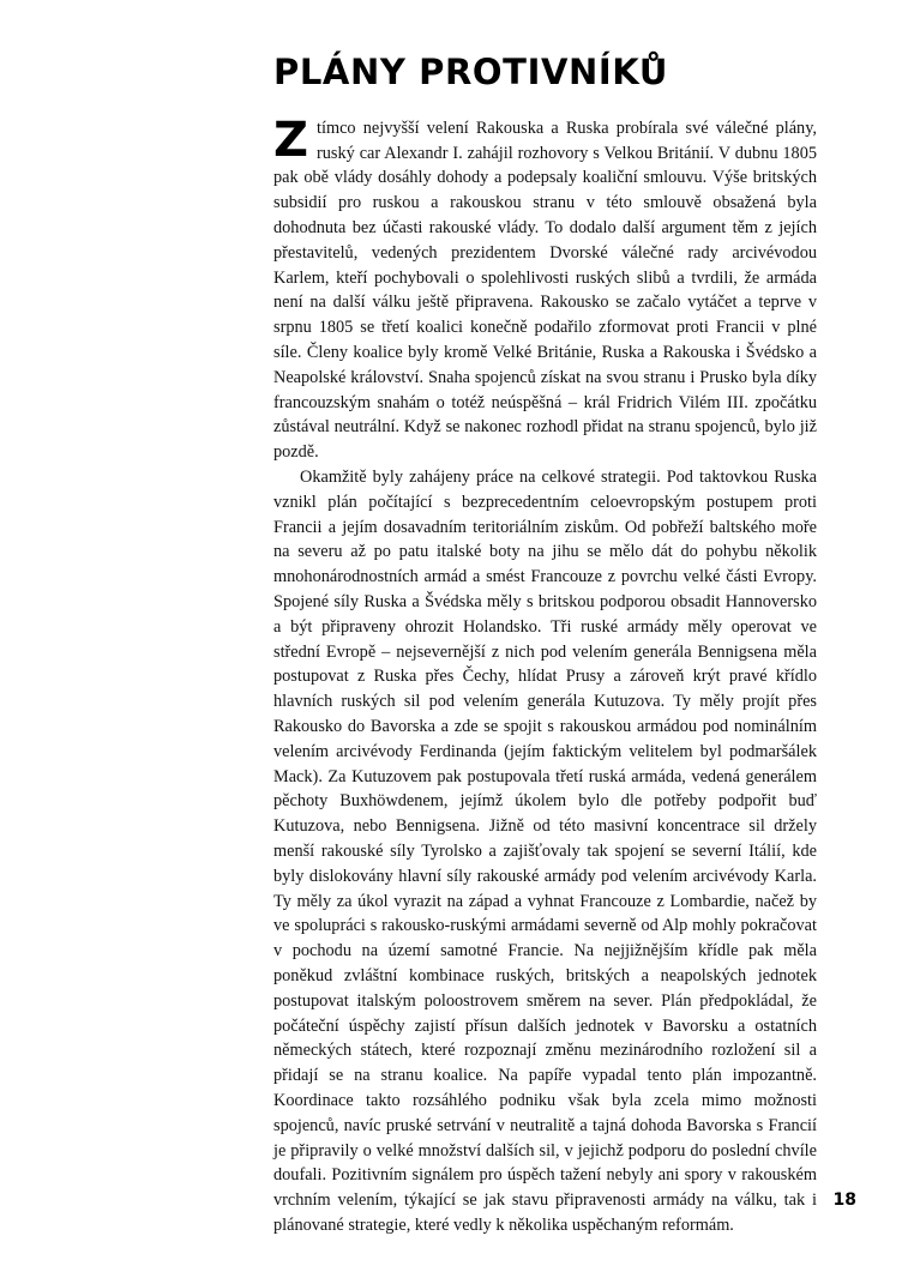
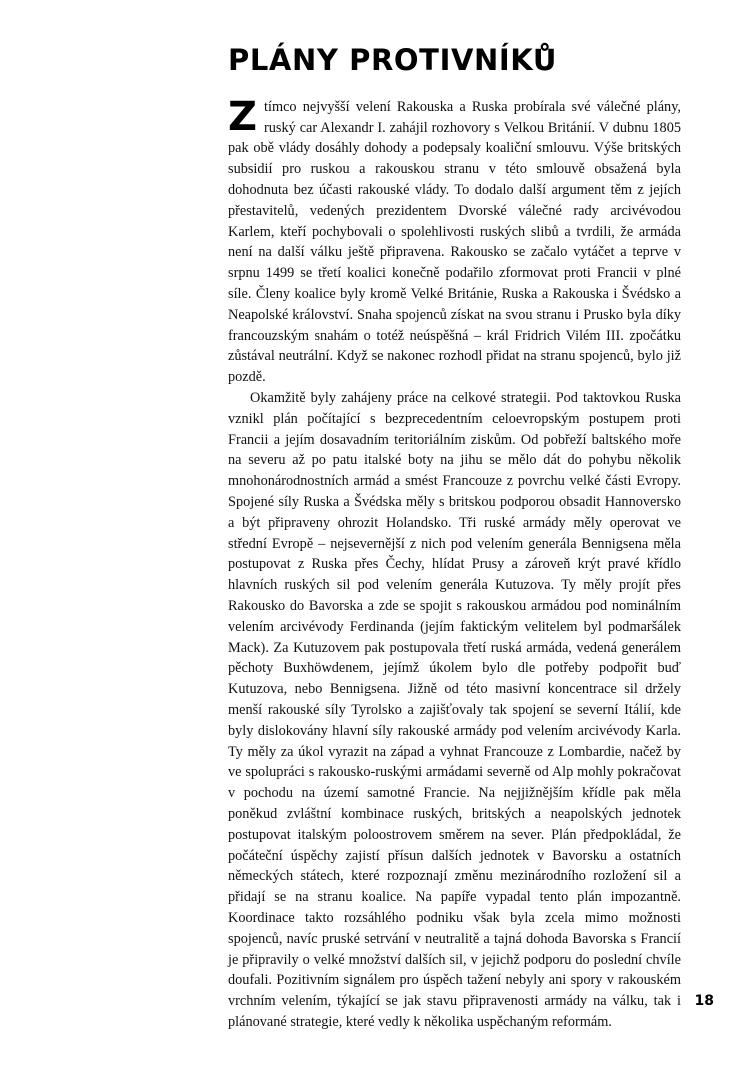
  PLÁNY PROTIVNÍKŮ
  Z
- tímco nejvyšší velení Rakouska a Ruska probírala své válečné plány, ruský car Alexandr I. zahájil rozhovory s Velkou Británií. V dubnu 1805 pak obě vlády dosáhly dohody a podepsaly koaliční smlouvu. Výše britských subsidií pro ruskou a rakouskou stranu v této smlouvě obsažená byla dohodnuta bez účasti rakouské vlády. To dodalo další argument těm z jejích přestavitelů, vedených prezidentem Dvorské válečné rady arcivévodou Karlem, kteří pochybovali o spolehlivosti ruských slibů a tvrdili, že armáda není na další válku ještě připravena. Rakousko se začalo vytáčet a teprve v srpnu 1805 se třetí koalici konečně podařilo zformovat proti Francii v plné síle. Členy koalice byly kromě Velké Británie, Ruska a Rakouska i Švédsko a Neapolské království. Snaha spojenců získat na svou stranu i Prusko byla díky francouzským snahám o totéž neúspěšná – král Fridrich Vilém III. zpočátku zůstával neutrální. Když se nakonec rozhodl přidat na stranu spojenců, bylo již pozdě.
+ tímco nejvyšší velení Rakouska a Ruska probírala své válečné plány, ruský car Alexandr I. zahájil rozhovory s Velkou Británií. V dubnu 1805 pak obě vlády dosáhly dohody a podepsaly koaliční smlouvu. Výše britských subsidií pro ruskou a rakouskou stranu v této smlouvě obsažená byla dohodnuta bez účasti rakouské vlády. To dodalo další argument těm z jejích přestavitelů, vedených prezidentem Dvorské válečné rady arcivévodou Karlem, kteří pochybovali o spolehlivosti ruských slibů a tvrdili, že armáda není na další válku ještě připravena. Rakousko se začalo vytáčet a teprve v srpnu 1499 se třetí koalici konečně podařilo zformovat proti Francii v plné síle. Členy koalice byly kromě Velké Británie, Ruska a Rakouska i Švédsko a Neapolské království. Snaha spojenců získat na svou stranu i Prusko byla díky francouzským snahám o totéž neúspěšná – král Fridrich Vilém III. zpočátku zůstával neutrální. Když se nakonec rozhodl přidat na stranu spojenců, bylo již pozdě.
  Okamžitě byly zahájeny práce na celkové strategii. Pod taktovkou Ruska vznikl plán počítající s bezprecedentním celoevropským postupem proti Francii a jejím dosavadním teritoriálním ziskům. Od pobřeží baltského moře na severu až po patu italské boty na jihu se mělo dát do pohybu několik mnohonárodnostních armád a smést Francouze z povrchu velké části Evropy. Spojené síly Ruska a Švédska měly s britskou podporou obsadit Hannoversko a být připraveny ohrozit Holandsko. Tři ruské armády měly operovat ve střední Evropě – nejsevernější z nich pod velením generála Bennigsena měla postupovat z Ruska přes Čechy, hlídat Prusy a zároveň krýt pravé křídlo hlavních ruských sil pod velením generála Kutuzova. Ty měly projít přes Rakousko do Bavorska a zde se spojit s rakouskou armádou pod nominálním velením arcivévody Ferdinanda (jejím faktickým velitelem byl podmaršálek Mack). Za Kutuzovem pak postupovala třetí ruská armáda, vedená generálem pěchoty Buxhöwdenem, jejímž úkolem bylo dle potřeby podpořit buď Kutuzova, nebo Bennigsena. Jižně od této masivní koncentrace sil držely menší rakouské síly Tyrolsko a zajišťovaly tak spojení se severní Itálií, kde byly dislokovány hlavní síly rakouské armády pod velením arcivévody Karla. Ty měly za úkol vyrazit na západ a vyhnat Francouze z Lombardie, načež by ve spolupráci s rakousko-ruskými armádami severně od Alp mohly pokračovat v pochodu na území samotné Francie. Na nejjižnějším křídle pak měla poněkud zvláštní kombinace ruských, britských a neapolských jednotek postupovat italským poloostrovem směrem na sever. Plán předpokládal, že počáteční úspěchy zajistí přísun dalších jednotek v Bavorsku a ostatních německých státech, které rozpoznají změnu mezinárodního rozložení sil a přidají se na stranu koalice. Na papíře vypadal tento plán impozantně. Koordinace takto rozsáhlého podniku však byla zcela mimo možnosti spojenců, navíc pruské setrvání v neutralitě a tajná dohoda Bavorska s Francií je připravily o velké množství dalších sil, v jejichž podporu do poslední chvíle doufali. Pozitivním signálem pro úspěch tažení nebyly ani spory v rakouském vrchním velením, týkající se jak stavu připravenosti armády na válku, tak i plánované strategie, které vedly k několika uspěchaným reformám.
  18
